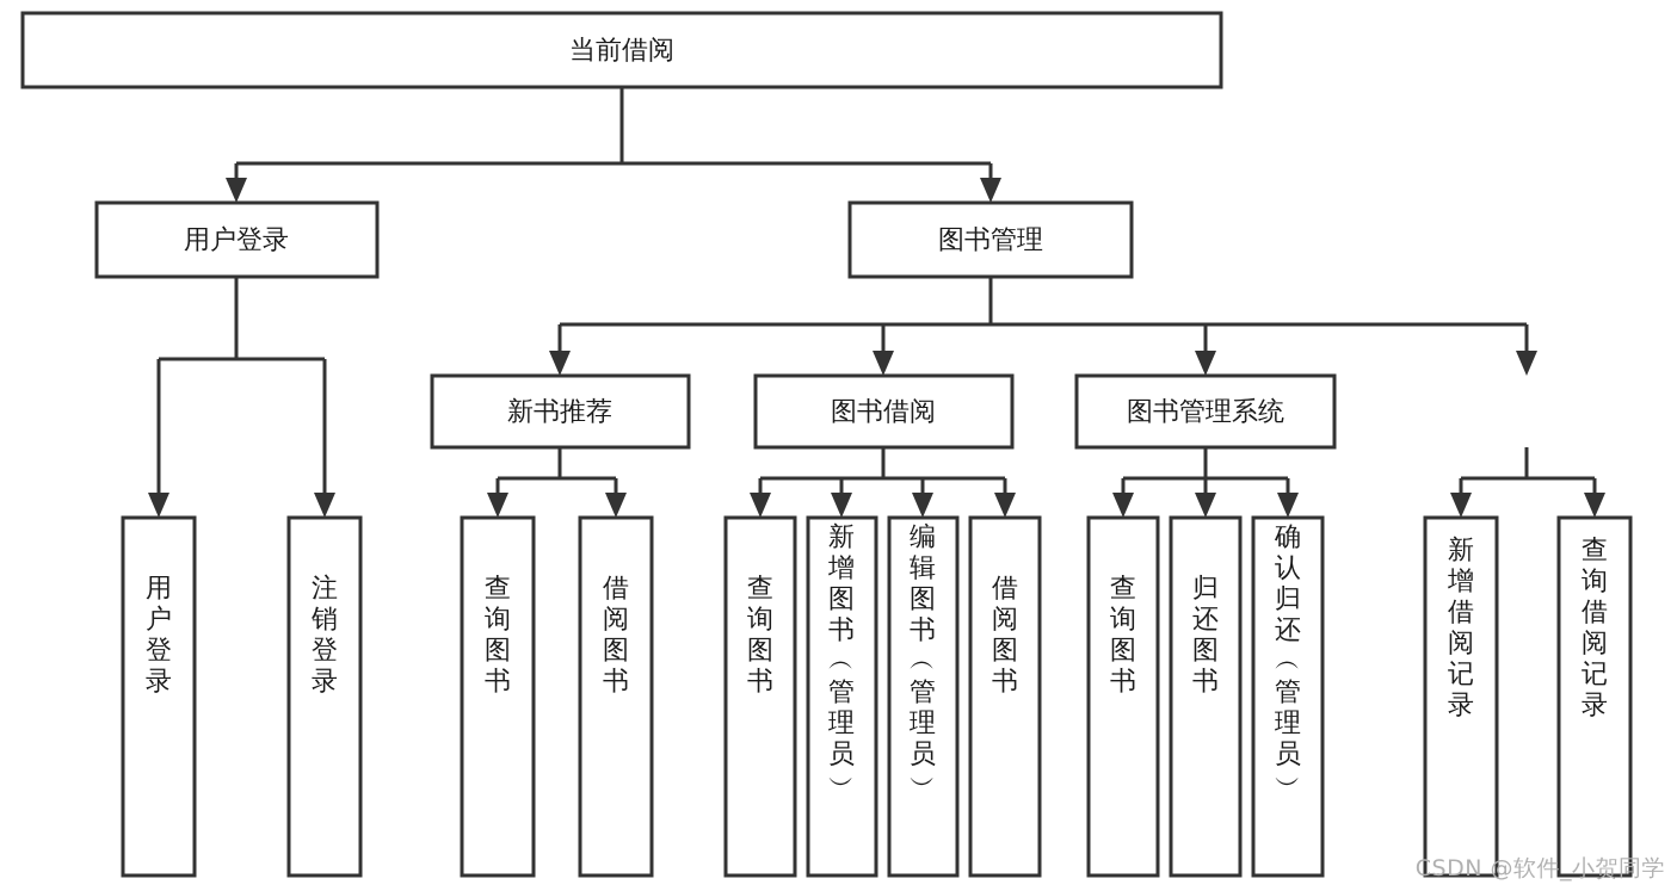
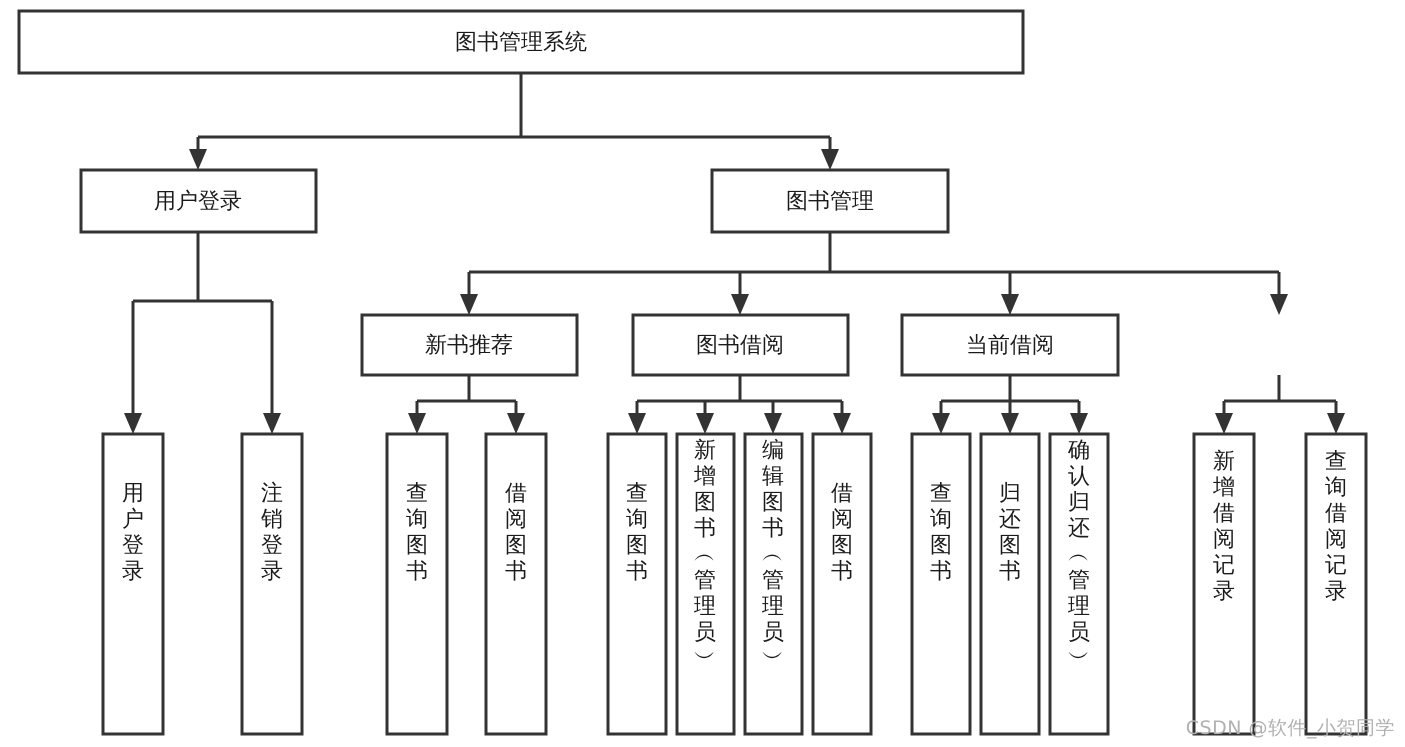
- 当前借阅
+ 图书管理系统
  用户登录
  图书管理
  新书推荐
  图书借阅
- 图书管理系统
+ 当前借阅
  用户登录
  注销登录
  查询图书
  借阅图书
  查询图书
  新增图书 ︵ 管理员 ︶
  编辑图书 ︵ 管理员 ︶
  借阅图书
  查询图书
  归还图书
  确认归还 ︵ 管理员 ︶
  新增借阅记录
  查询借阅记录
  CSDN @软件_小贺同学
